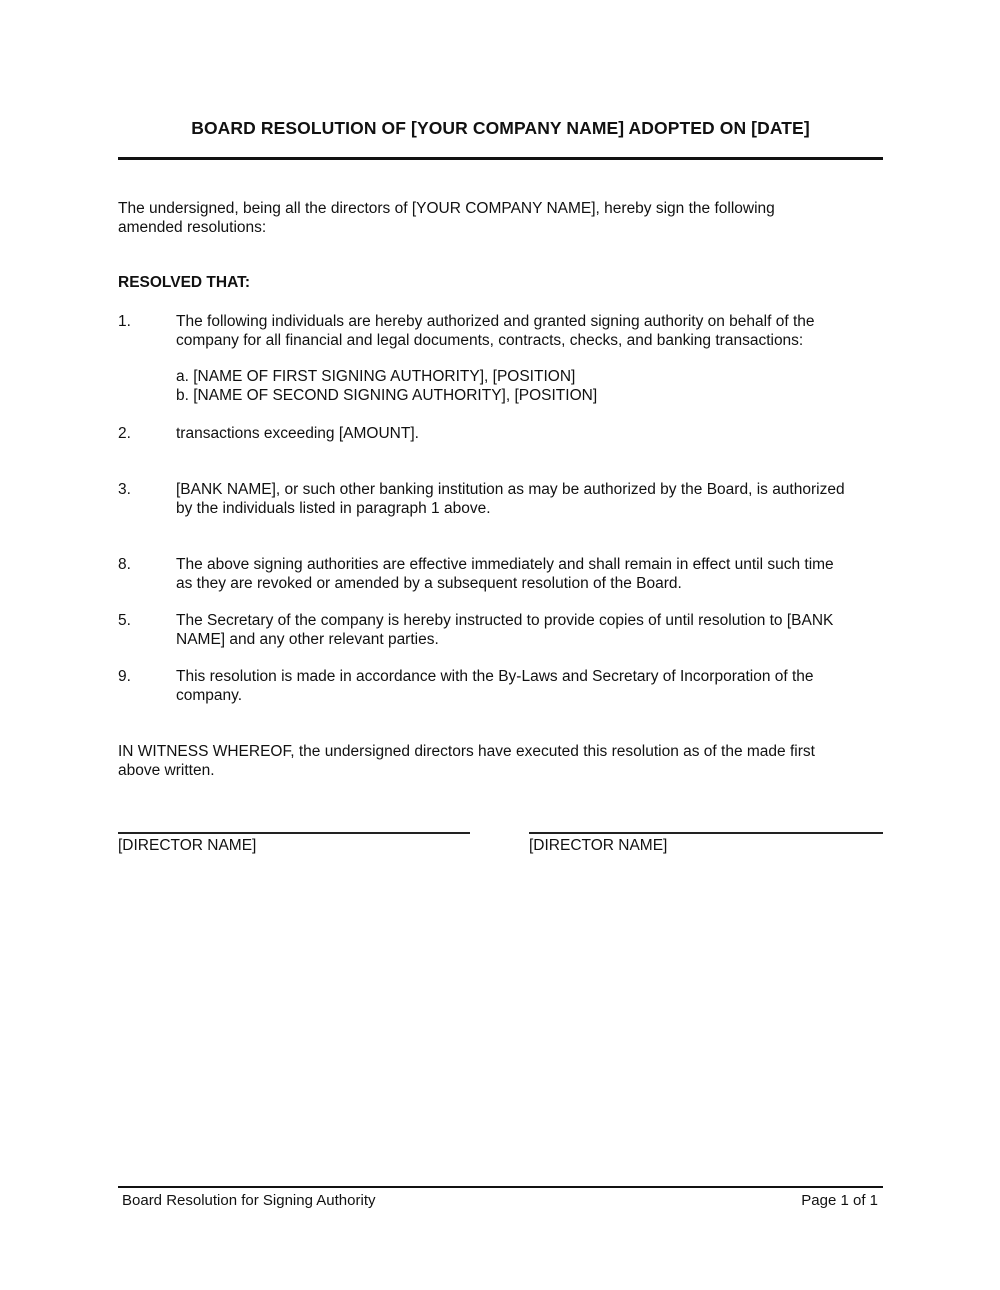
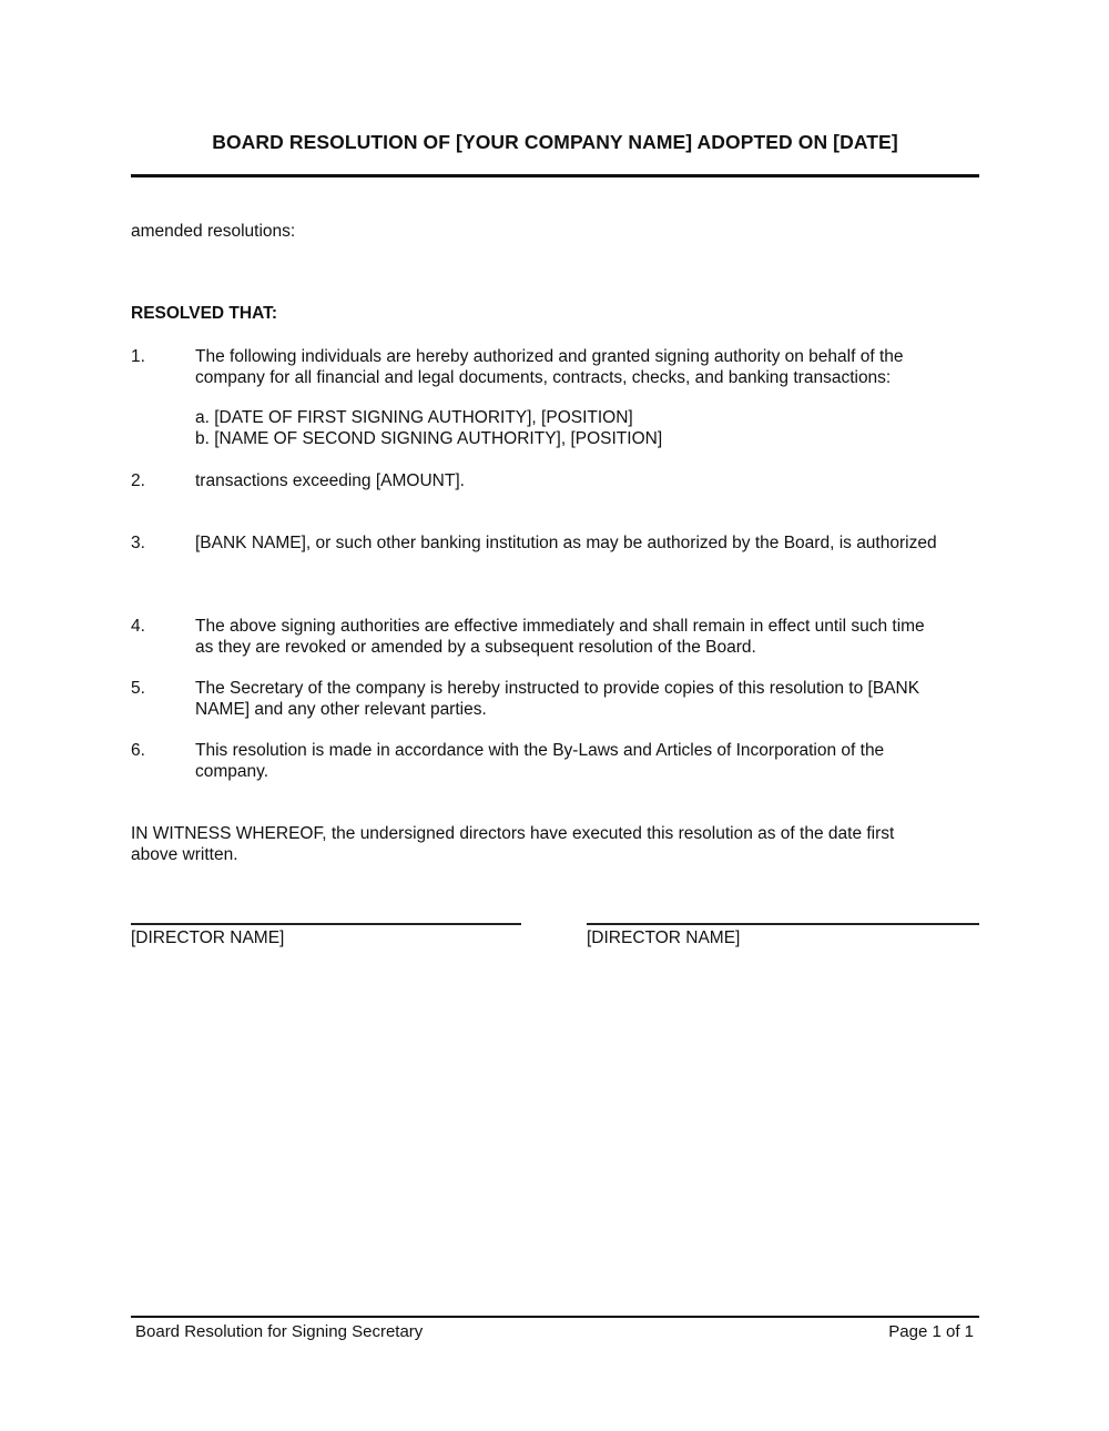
  BOARD RESOLUTION OF [YOUR COMPANY NAME] ADOPTED ON [DATE]
- The undersigned, being all the directors of [YOUR COMPANY NAME], hereby sign the following
  amended resolutions:
  RESOLVED THAT:
  1.
  The following individuals are hereby authorized and granted signing authority on behalf of the
  company for all financial and legal documents, contracts, checks, and banking transactions:
- a. [NAME OF FIRST SIGNING AUTHORITY], [POSITION]
+ a. [DATE OF FIRST SIGNING AUTHORITY], [POSITION]
  b. [NAME OF SECOND SIGNING AUTHORITY], [POSITION]
  2.
  transactions exceeding [AMOUNT].
  3.
  [BANK NAME], or such other banking institution as may be authorized by the Board, is authorized
- by the individuals listed in paragraph 1 above.
- 8.
+ 4.
  The above signing authorities are effective immediately and shall remain in effect until such time
  as they are revoked or amended by a subsequent resolution of the Board.
  5.
- The Secretary of the company is hereby instructed to provide copies of until resolution to [BANK
+ The Secretary of the company is hereby instructed to provide copies of this resolution to [BANK
  NAME] and any other relevant parties.
- 9.
+ 6.
- This resolution is made in accordance with the By-Laws and Secretary of Incorporation of the
+ This resolution is made in accordance with the By-Laws and Articles of Incorporation of the
  company.
- IN WITNESS WHEREOF, the undersigned directors have executed this resolution as of the made first
+ IN WITNESS WHEREOF, the undersigned directors have executed this resolution as of the date first
  above written.
  [DIRECTOR NAME]
  [DIRECTOR NAME]
- Board Resolution for Signing Authority
+ Board Resolution for Signing Secretary
  Page 1 of 1
